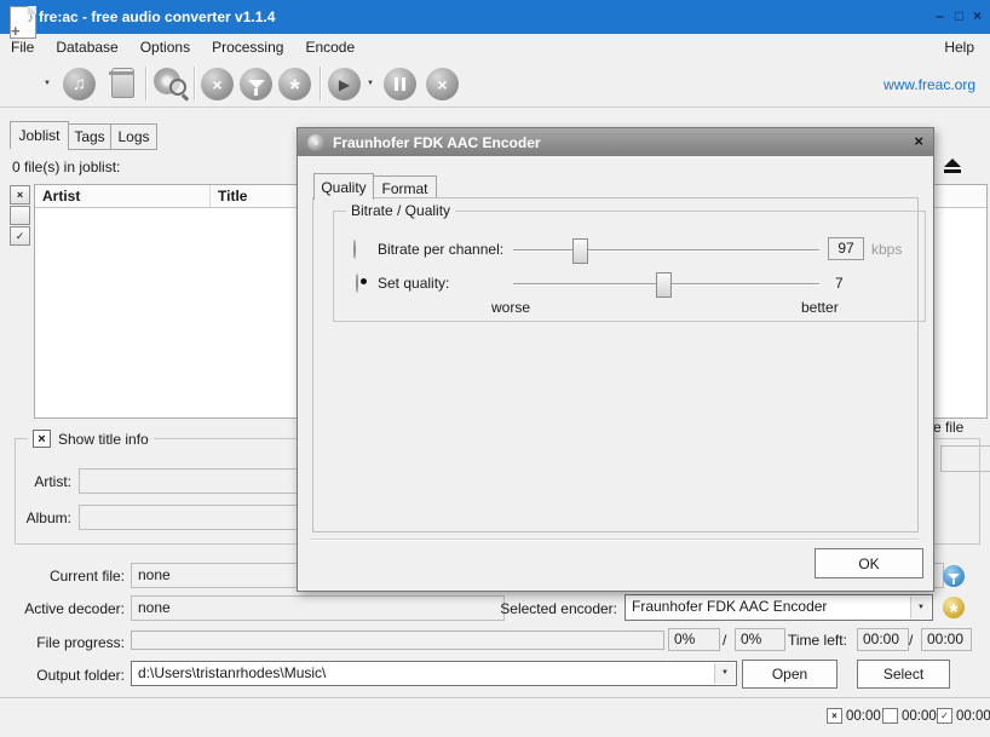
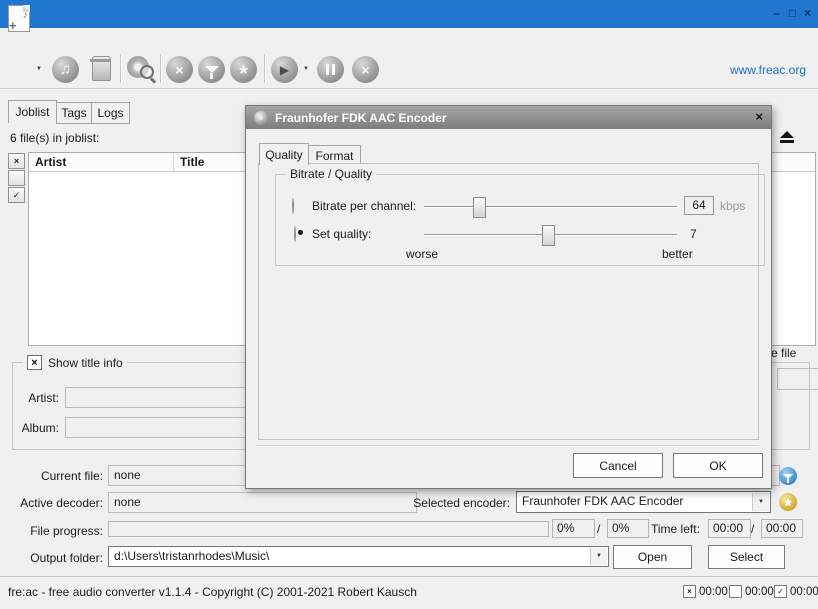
- fre:ac - free audio converter v1.1.4
  –
  □
  ×
- File
- Database
- Options
- Processing
- Encode
- Help
  ♪
  +
  ♫
  ×
  *
  ▶
  ×
  www.freac.org
  Joblist
  Tags
  Logs
- 0 file(s) in joblist:
+ 6 file(s) in joblist:
  ×
  ✓
  Artist
  Title
  e file
  ×
  Show title info
  Artist:
  Album:
  Current file:
  none
  Active decoder:
  none
  Selected encoder:
  Fraunhofer FDK AAC Encoder
  *
  File progress:
  0%
  /
  0%
  Time left:
  00:00
  /
  00:00
  Output folder:
  d:\Users\tristanrhodes\Music\
  Open
  Select
+ fre:ac - free audio converter v1.1.4 - Copyright (C) 2001-2021 Robert Kausch
  ×
  00:00
  00:00
  ✓
  00:00
  Fraunhofer FDK AAC Encoder
  ×
  Quality
  Format
  Bitrate / Quality
  Bitrate per channel:
- 97
+ 64
  kbps
  Set quality:
  7
  worse
  better
+ Cancel
  OK
